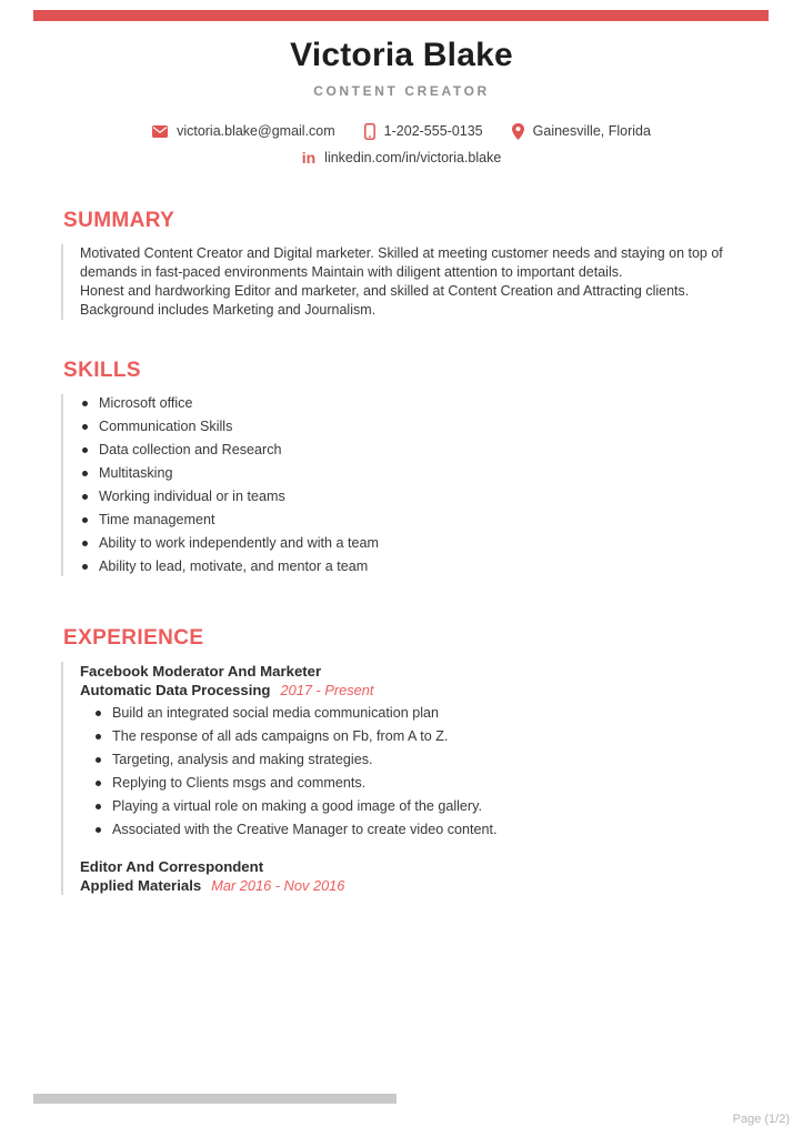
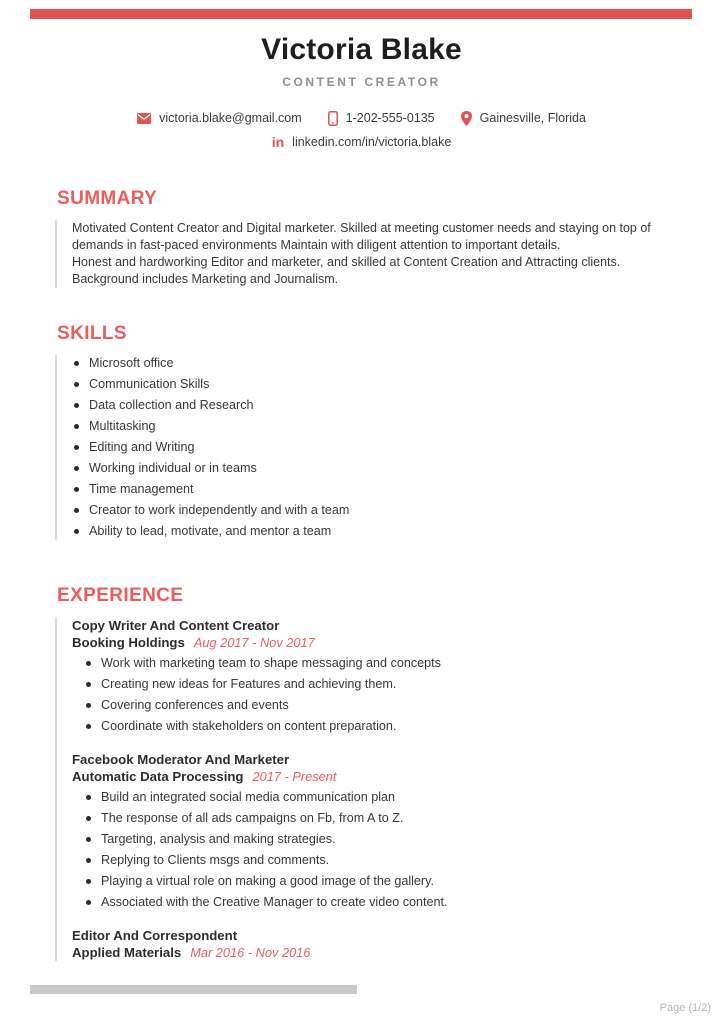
  Victoria Blake
  CONTENT CREATOR
  victoria.blake@gmail.com
  1-202-555-0135
  Gainesville, Florida
  in
  linkedin.com/in/victoria.blake
  SUMMARY
  Motivated Content Creator and Digital marketer. Skilled at meeting customer needs and staying on top of
  demands in fast-paced environments Maintain with diligent attention to important details.
  Honest and hardworking Editor and marketer, and skilled at Content Creation and Attracting clients.
  Background includes Marketing and Journalism.
  SKILLS
  Microsoft office
  Communication Skills
  Data collection and Research
  Multitasking
+ Editing and Writing
  Working individual or in teams
  Time management
- Ability to work independently and with a team
+ Creator to work independently and with a team
  Ability to lead, motivate, and mentor a team
  EXPERIENCE
+ Copy Writer And Content Creator
+ Booking Holdings Aug 2017 - Nov 2017
+ Work with marketing team to shape messaging and concepts
+ Creating new ideas for Features and achieving them.
+ Covering conferences and events
+ Coordinate with stakeholders on content preparation.
  Facebook Moderator And Marketer
  Automatic Data Processing 2017 - Present
  Build an integrated social media communication plan
  The response of all ads campaigns on Fb, from A to Z.
  Targeting, analysis and making strategies.
  Replying to Clients msgs and comments.
  Playing a virtual role on making a good image of the gallery.
  Associated with the Creative Manager to create video content.
  Editor And Correspondent
  Applied Materials Mar 2016 - Nov 2016
  Page (1/2)
